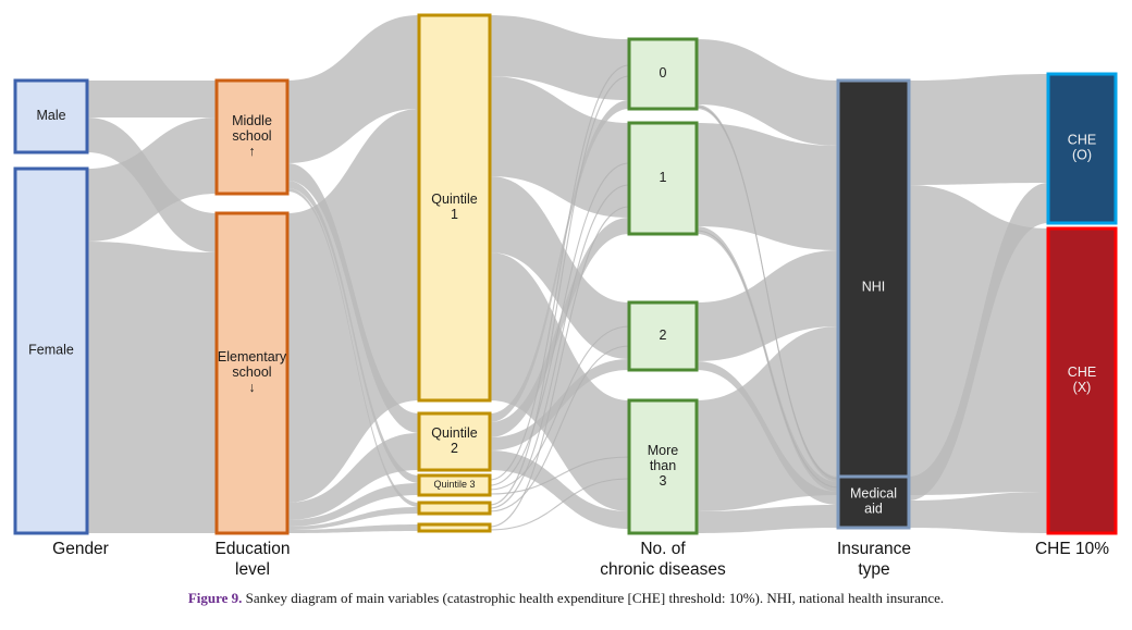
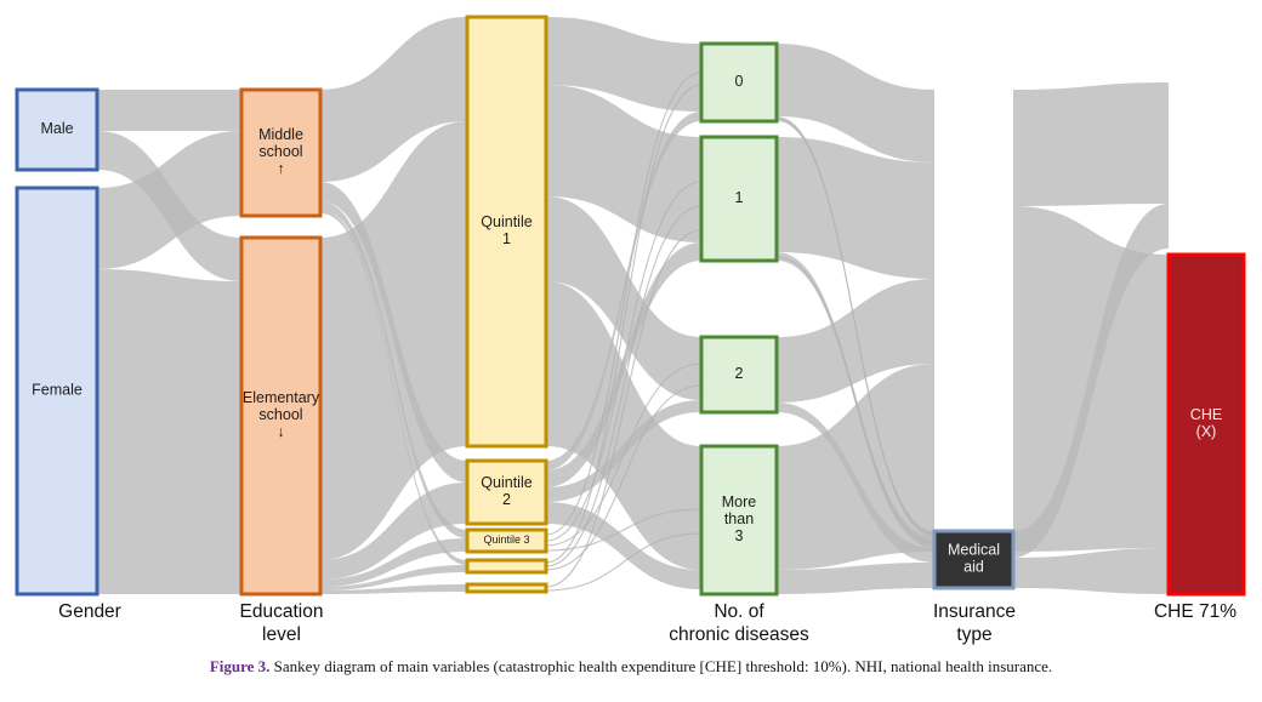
  Male
  Female
  Middle school ↑
  Elementary school ↓
  Quintile 1
  Quintile 2
  Quintile 3
  0
  1
  2
  More than 3
- NHI
  Medical aid
- CHE (O)
  CHE (X)
  Gender
  Education
  level
  No. of
  chronic diseases
  Insurance
  type
- CHE 10%
+ CHE 71%
- Figure 9. Sankey diagram of main variables (catastrophic health expenditure [CHE] threshold: 10%). NHI, national health insurance.
+ Figure 3. Sankey diagram of main variables (catastrophic health expenditure [CHE] threshold: 10%). NHI, national health insurance.
